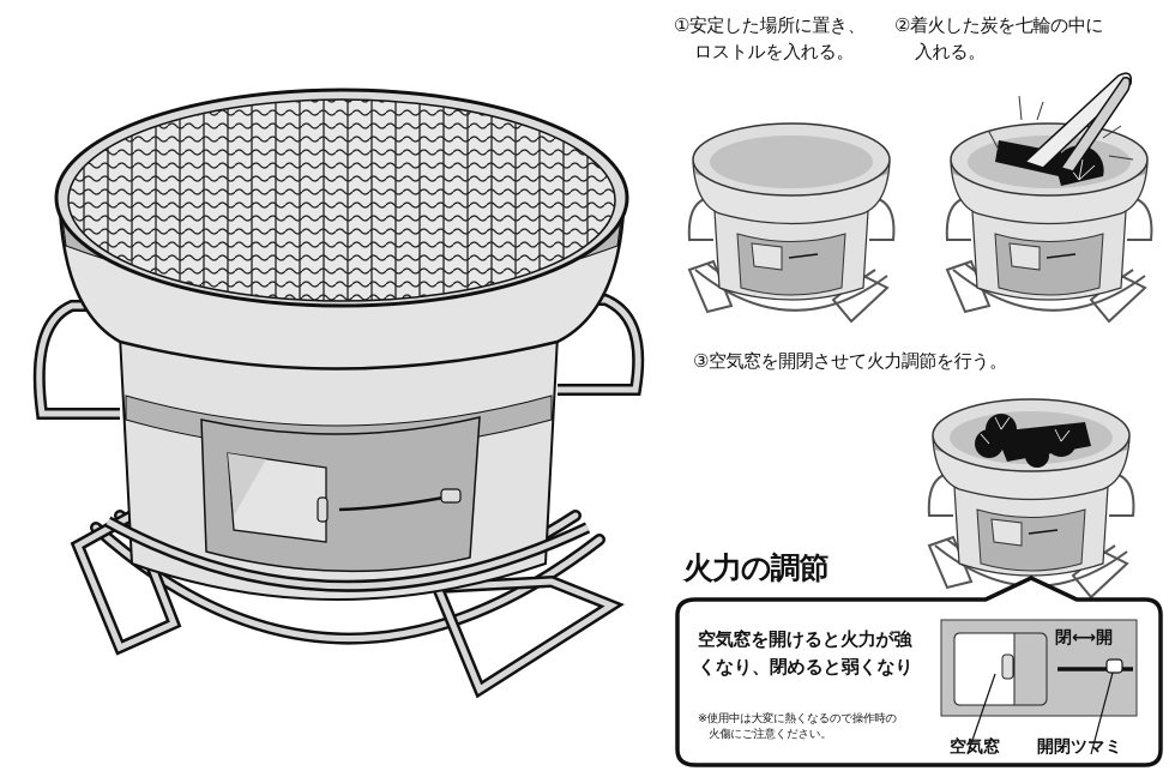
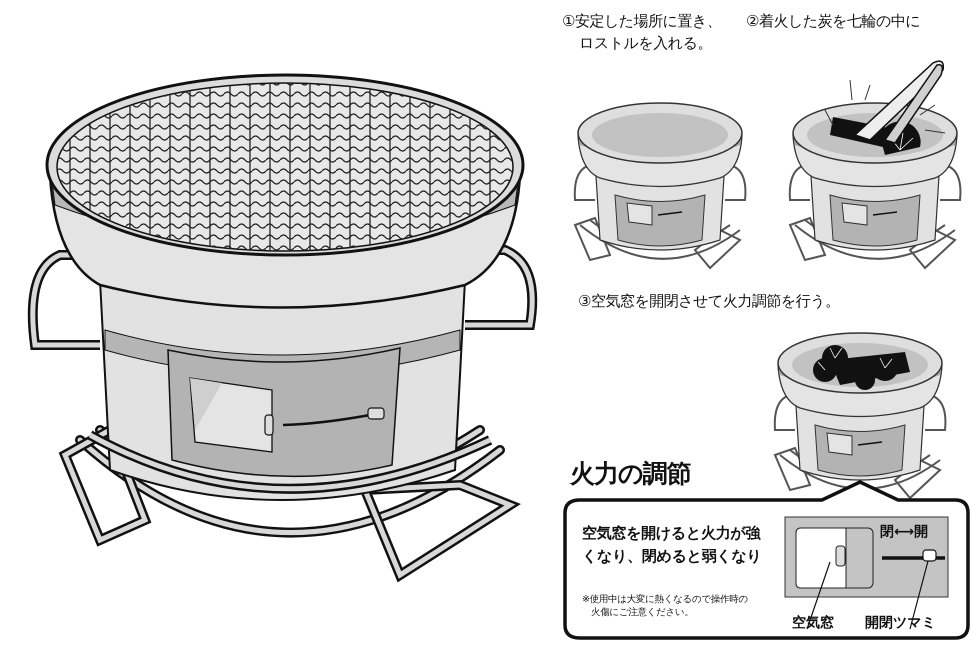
  ①安定した場所に置き、
  ロストルを入れる。
  ②着火した炭を七輪の中に
- 入れる。
  ③空気窓を開閉させて火力調節を行う。
  火力の調節
  空気窓を開けると火力が強
  くなり、閉めると弱くなり
  ※使用中は大変に熱くなるので操作時の
  火傷にご注意ください。
  閉⟷開
  空気窓
  開閉ツマミ
